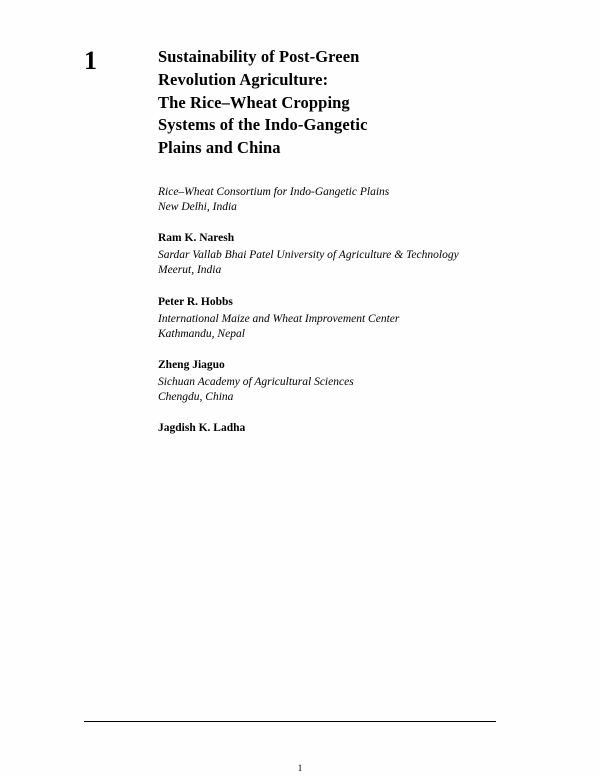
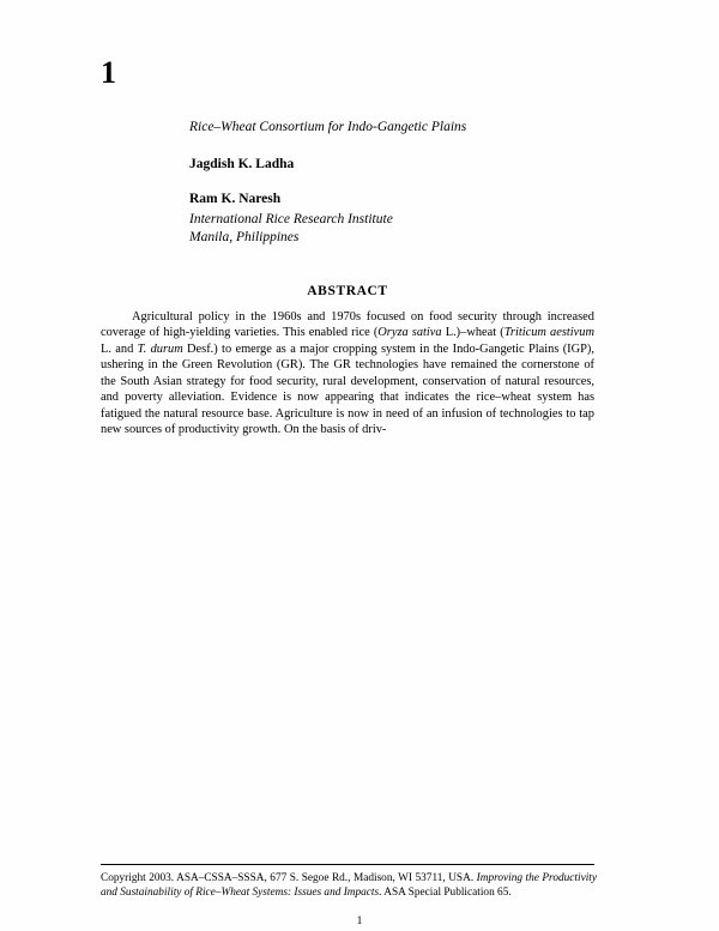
  1
- Sustainability of Post-Green
- Revolution Agriculture:
- The Rice–Wheat Cropping
- Systems of the Indo-Gangetic
- Plains and China
  Rice–Wheat Consortium for Indo-Gangetic Plains
- New Delhi, India
- Ram K. Naresh
+ Jagdish K. Ladha
- Sardar Vallab Bhai Patel University of Agriculture & Technology
- Meerut, India
- Peter R. Hobbs
- International Maize and Wheat Improvement Center
- Kathmandu, Nepal
- Zheng Jiaguo
- Sichuan Academy of Agricultural Sciences
- Chengdu, China
- Jagdish K. Ladha
+ Ram K. Naresh
+ International Rice Research Institute
+ Manila, Philippines
+ ABSTRACT
+ Agricultural policy in the 1960s and 1970s focused on food security through increased coverage of high-yielding varieties. This enabled rice (Oryza sativa L.)–wheat (Triticum aestivum L. and T. durum Desf.) to emerge as a major cropping system in the Indo-Gangetic Plains (IGP), ushering in the Green Revolution (GR). The GR technologies have remained the cornerstone of the South Asian strategy for food security, rural development, conservation of natural resources, and poverty alleviation. Evidence is now appearing that indicates the rice–wheat system has fatigued the natural resource base. Agriculture is now in need of an infusion of technologies to tap new sources of productivity growth. On the basis of driv-
+ Copyright 2003. ASA–CSSA–SSSA, 677 S. Segoe Rd., Madison, WI 53711, USA. Improving the Productivity and Sustainability of Rice–Wheat Systems: Issues and Impacts. ASA Special Publication 65.
  1
